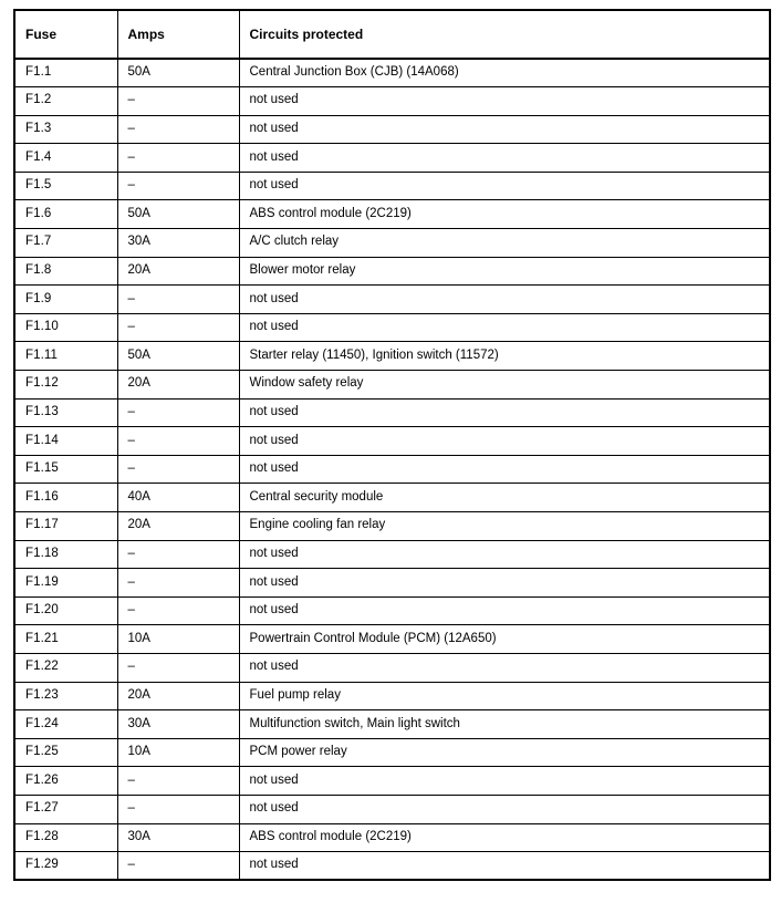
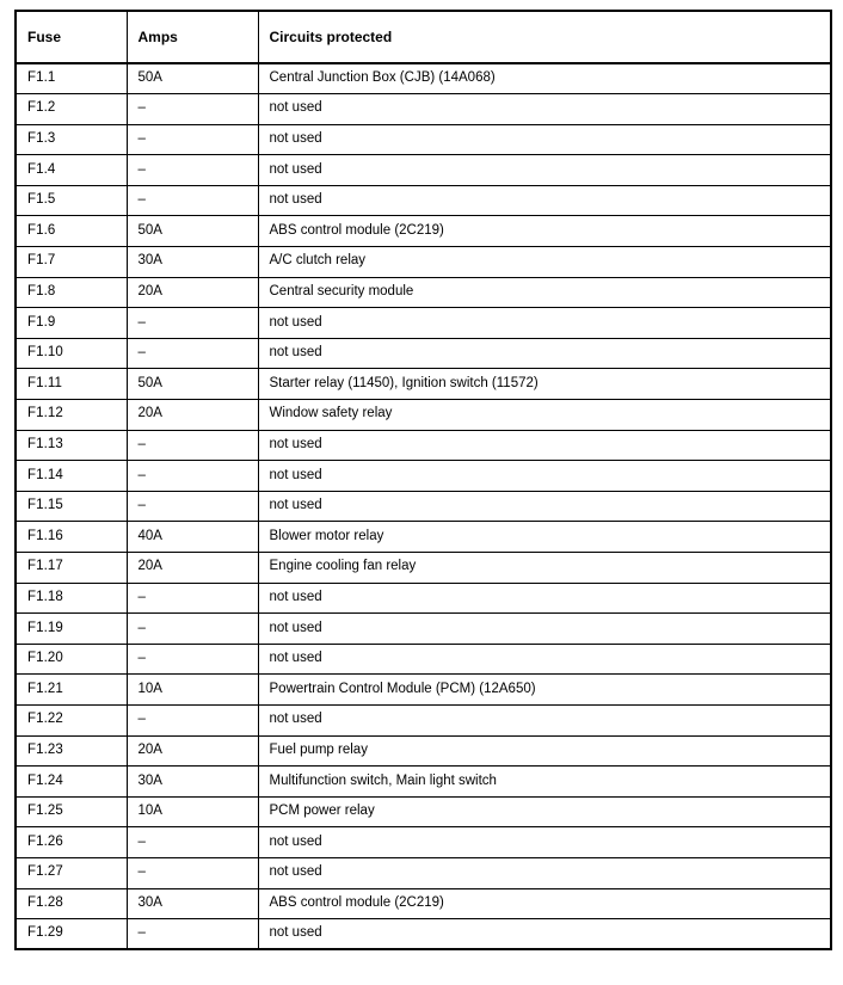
  Fuse	Amps	Circuits protected
  F1.1	50A	Central Junction Box (CJB) (14A068)
  F1.2	–	not used
  F1.3	–	not used
  F1.4	–	not used
  F1.5	–	not used
  F1.6	50A	ABS control module (2C219)
  F1.7	30A	A/C clutch relay
- F1.8	20A	Blower motor relay
+ F1.8	20A	Central security module
  F1.9	–	not used
  F1.10	–	not used
  F1.11	50A	Starter relay (11450), Ignition switch (11572)
  F1.12	20A	Window safety relay
  F1.13	–	not used
  F1.14	–	not used
  F1.15	–	not used
- F1.16	40A	Central security module
+ F1.16	40A	Blower motor relay
  F1.17	20A	Engine cooling fan relay
  F1.18	–	not used
  F1.19	–	not used
  F1.20	–	not used
  F1.21	10A	Powertrain Control Module (PCM) (12A650)
  F1.22	–	not used
  F1.23	20A	Fuel pump relay
  F1.24	30A	Multifunction switch, Main light switch
  F1.25	10A	PCM power relay
  F1.26	–	not used
  F1.27	–	not used
  F1.28	30A	ABS control module (2C219)
  F1.29	–	not used
